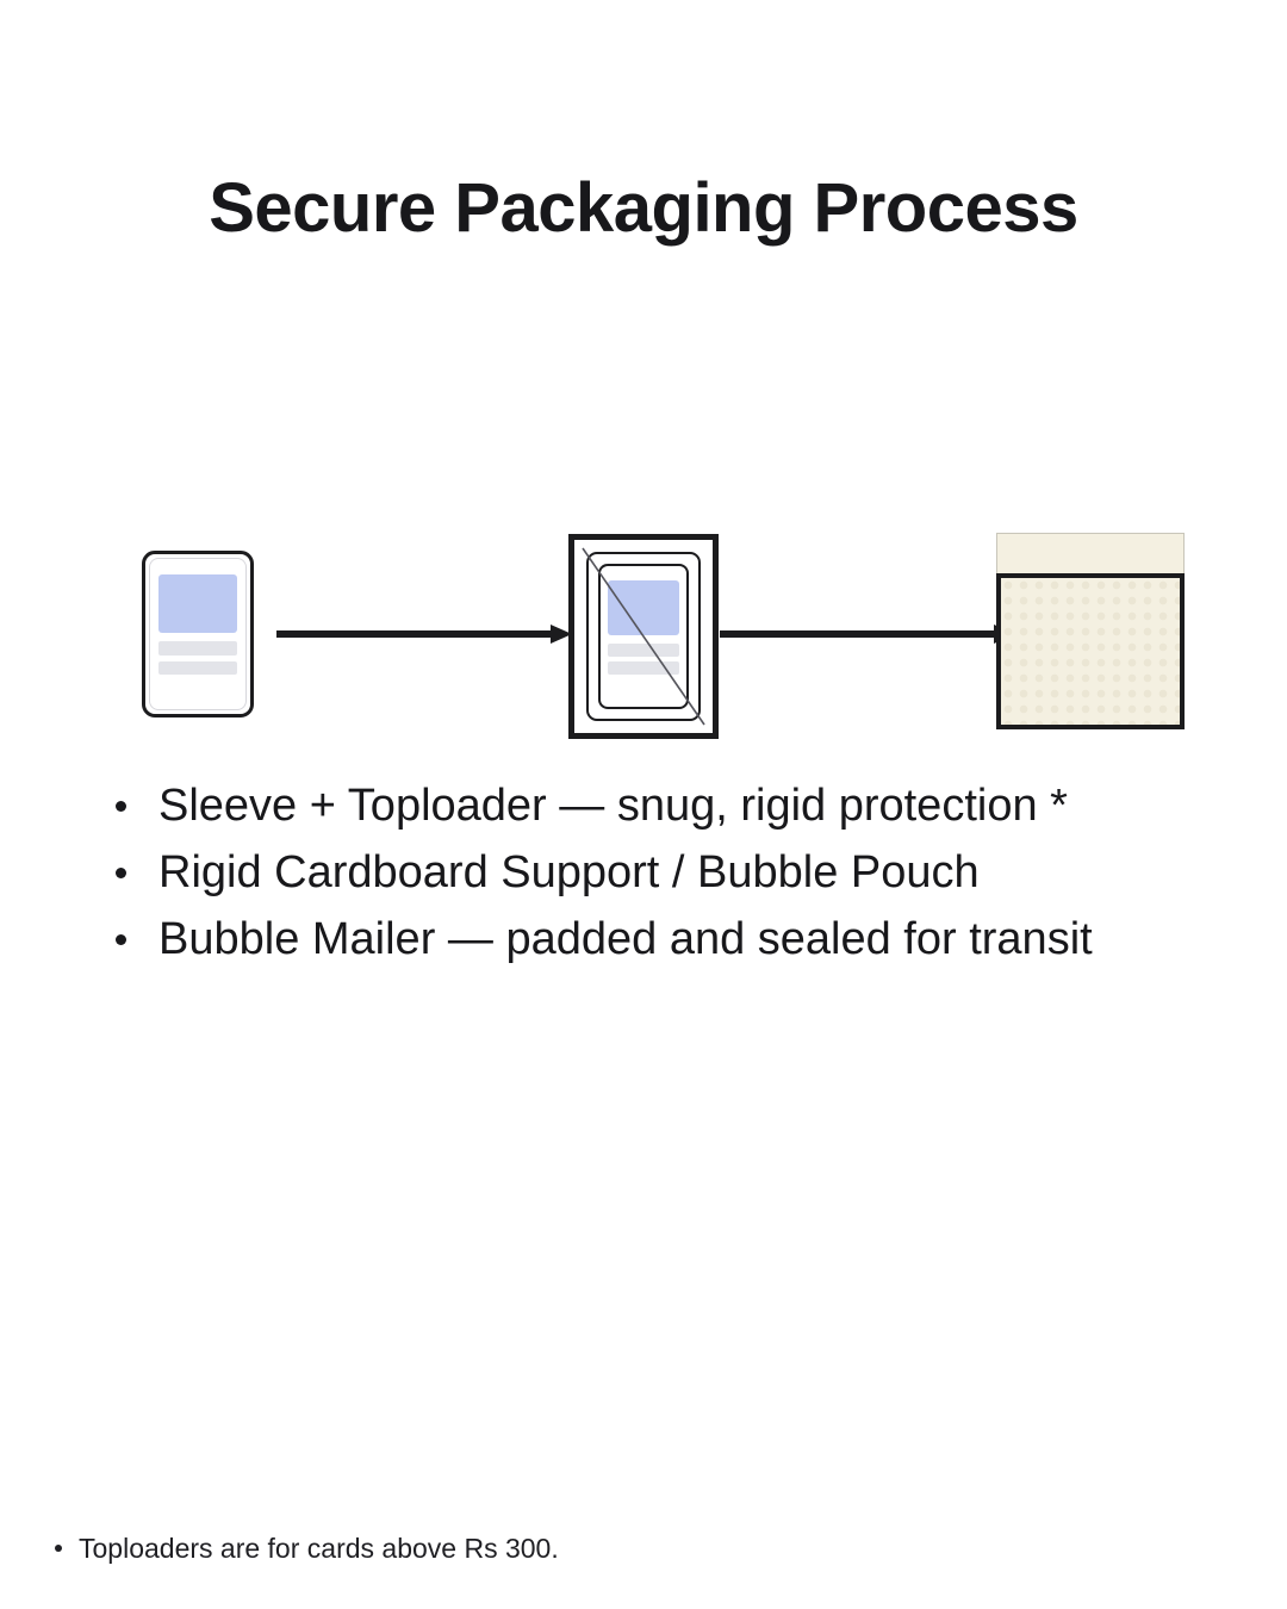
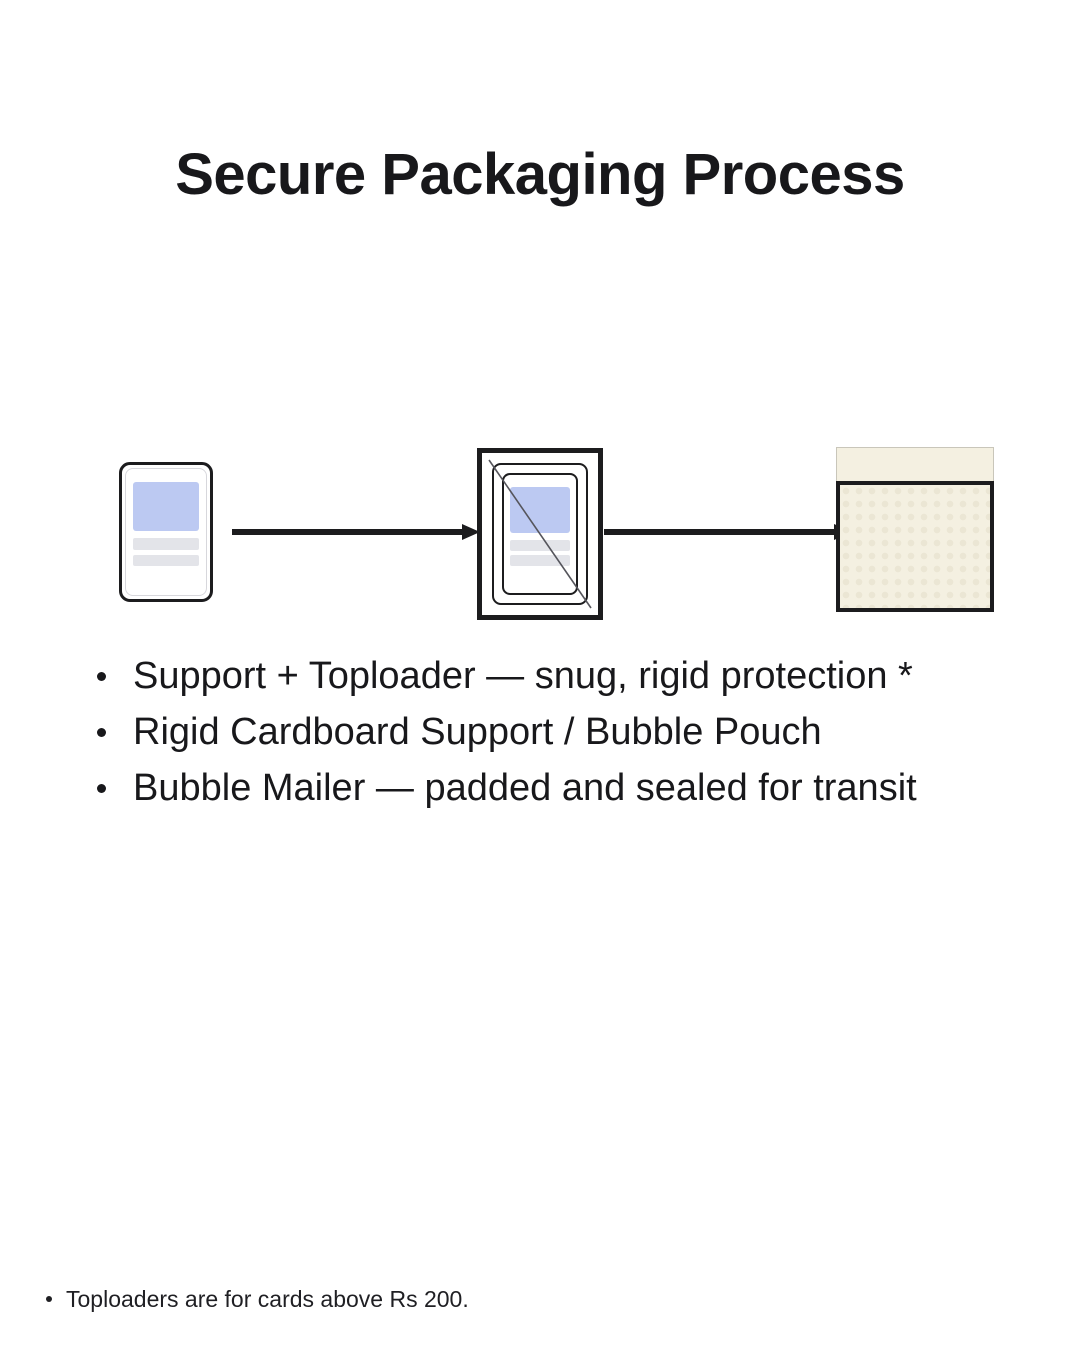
  Secure Packaging Process
- Sleeve + Toploader — snug, rigid protection *
+ Support + Toploader — snug, rigid protection *
  Rigid Cardboard Support / Bubble Pouch
  Bubble Mailer — padded and sealed for transit
- Toploaders are for cards above Rs 300.
+ Toploaders are for cards above Rs 200.
